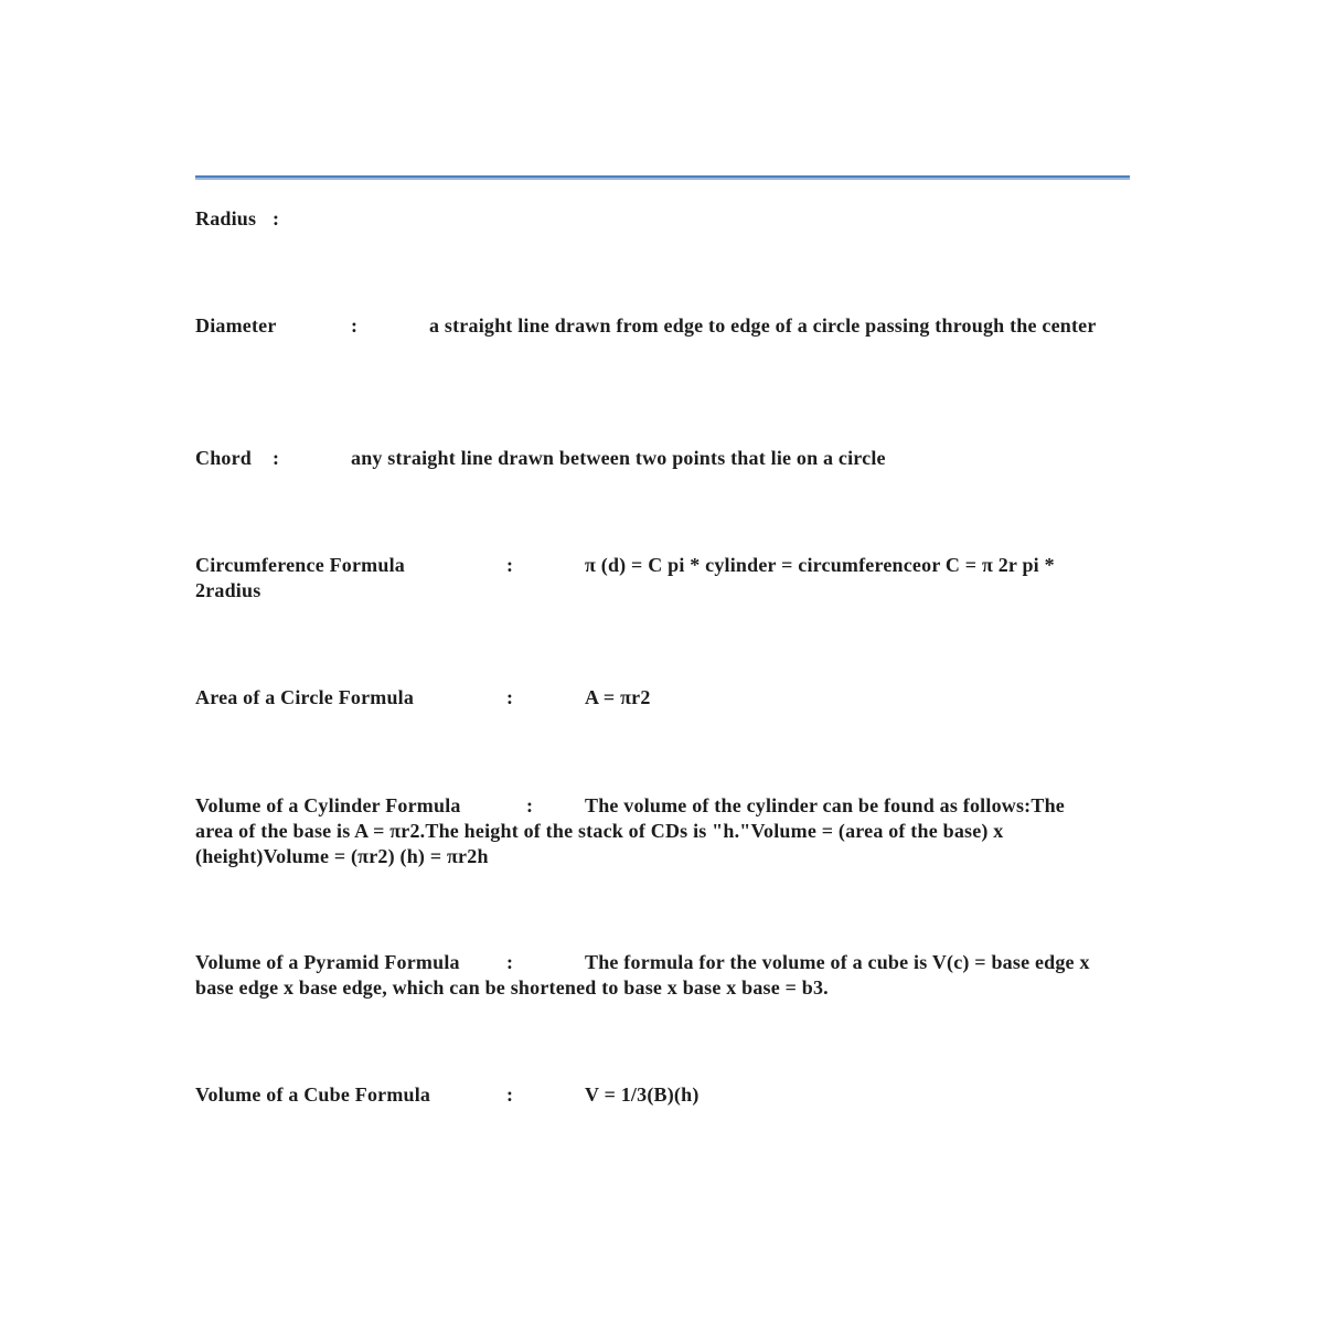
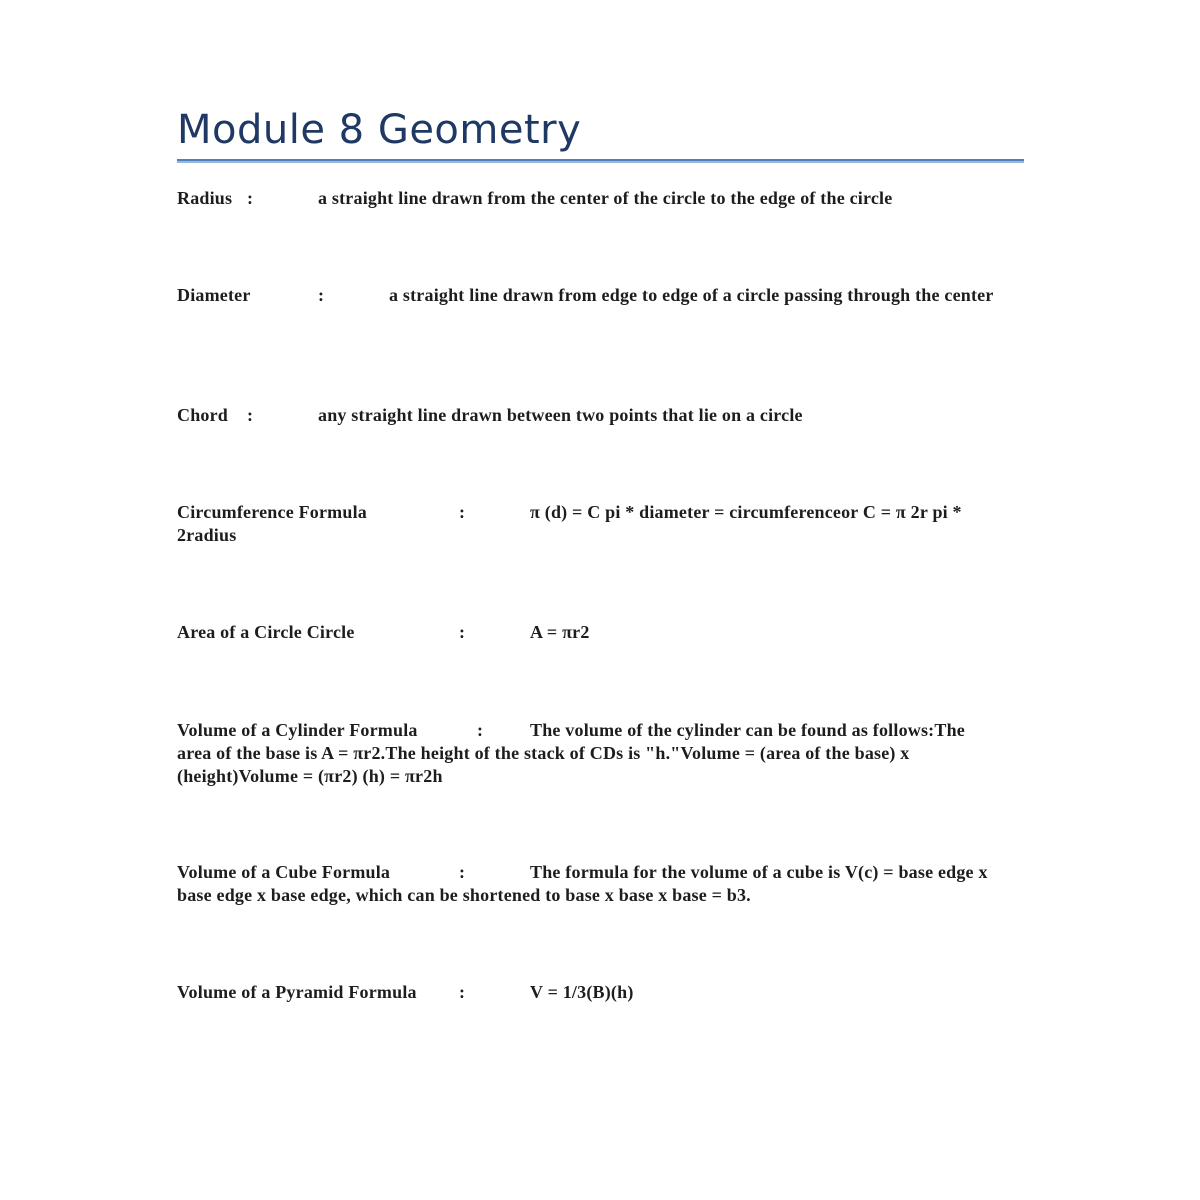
+ Module 8 Geometry
  Radius
  :
+ a straight line drawn from the center of the circle to the edge of the circle
  Diameter
  :
  a straight line drawn from edge to edge of a circle passing through the center
  Chord
  :
  any straight line drawn between two points that lie on a circle
  Circumference Formula
  :
- π (d) = C pi * cylinder = circumferenceor C = π 2r pi * 2radius
+ π (d) = C pi * diameter = circumferenceor C = π 2r pi * 2radius
- Area of a Circle Formula
+ Area of a Circle Circle
  :
  A = πr2
  Volume of a Cylinder Formula
  :
  The volume of the cylinder can be found as follows:The area of the base is A = πr2.The height of the stack of CDs is "h."Volume = (area of the base) x (height)Volume = (πr2) (h) = πr2h
- Volume of a Pyramid Formula
+ Volume of a Cube Formula
  :
  The formula for the volume of a cube is V(c) = base edge x base edge x base edge, which can be shortened to base x base x base = b3.
- Volume of a Cube Formula
+ Volume of a Pyramid Formula
  :
  V = 1/3(B)(h)
